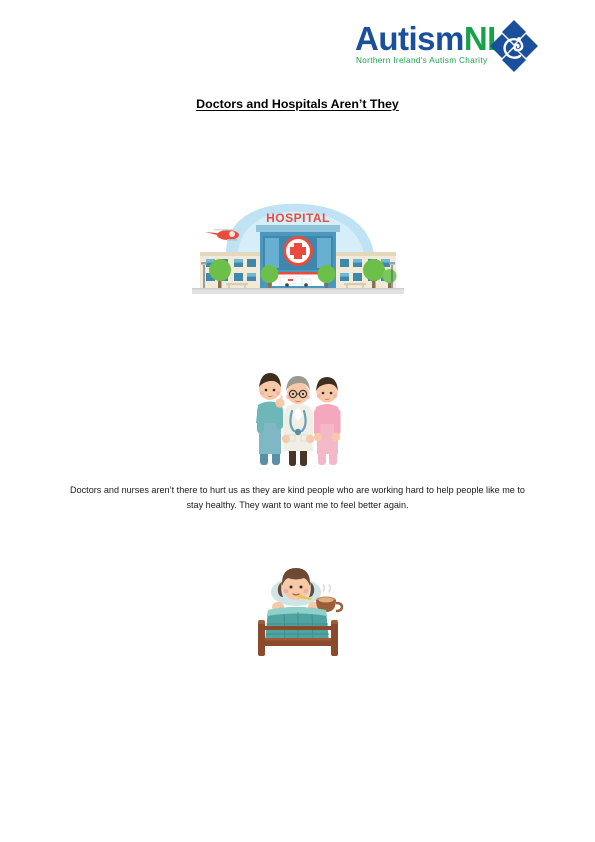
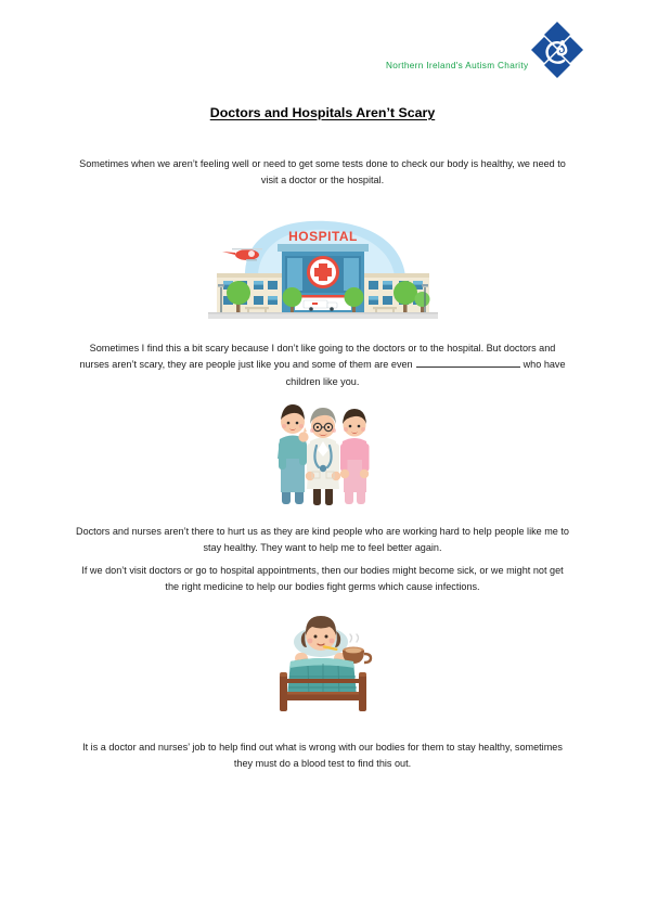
- AutismNI
  Northern Ireland's Autism Charity
- Doctors and Hospitals Aren’t They
+ Doctors and Hospitals Aren’t Scary
+ Sometimes when we aren’t feeling well or need to get some tests done to check our body is healthy, we need to visit a doctor or the hospital.
  HOSPITAL
+ Sometimes I find this a bit scary because I don’t like going to the doctors or to the hospital. But doctors and nurses aren’t scary, they are people just like you and some of them are even who have children like you.
- Doctors and nurses aren’t there to hurt us as they are kind people who are working hard to help people like me to stay healthy. They want to want me to feel better again.
+ Doctors and nurses aren’t there to hurt us as they are kind people who are working hard to help people like me to stay healthy. They want to help me to feel better again.
+ If we don’t visit doctors or go to hospital appointments, then our bodies might become sick, or we might not get the right medicine to help our bodies fight germs which cause infections.
+ It is a doctor and nurses’ job to help find out what is wrong with our bodies for them to stay healthy, sometimes they must do a blood test to find this out.
